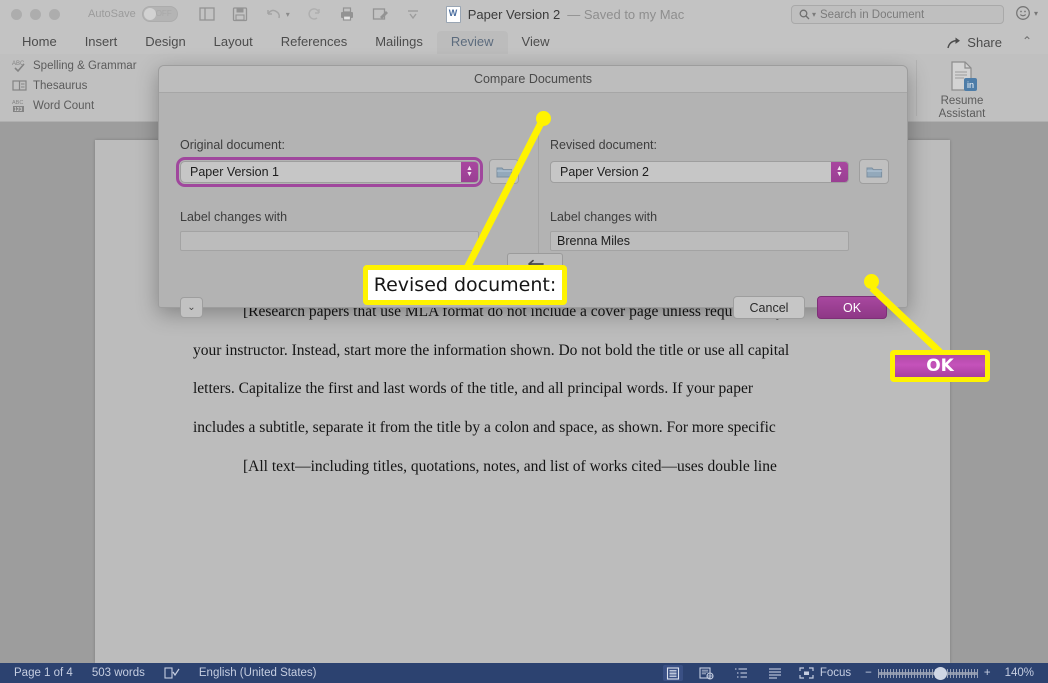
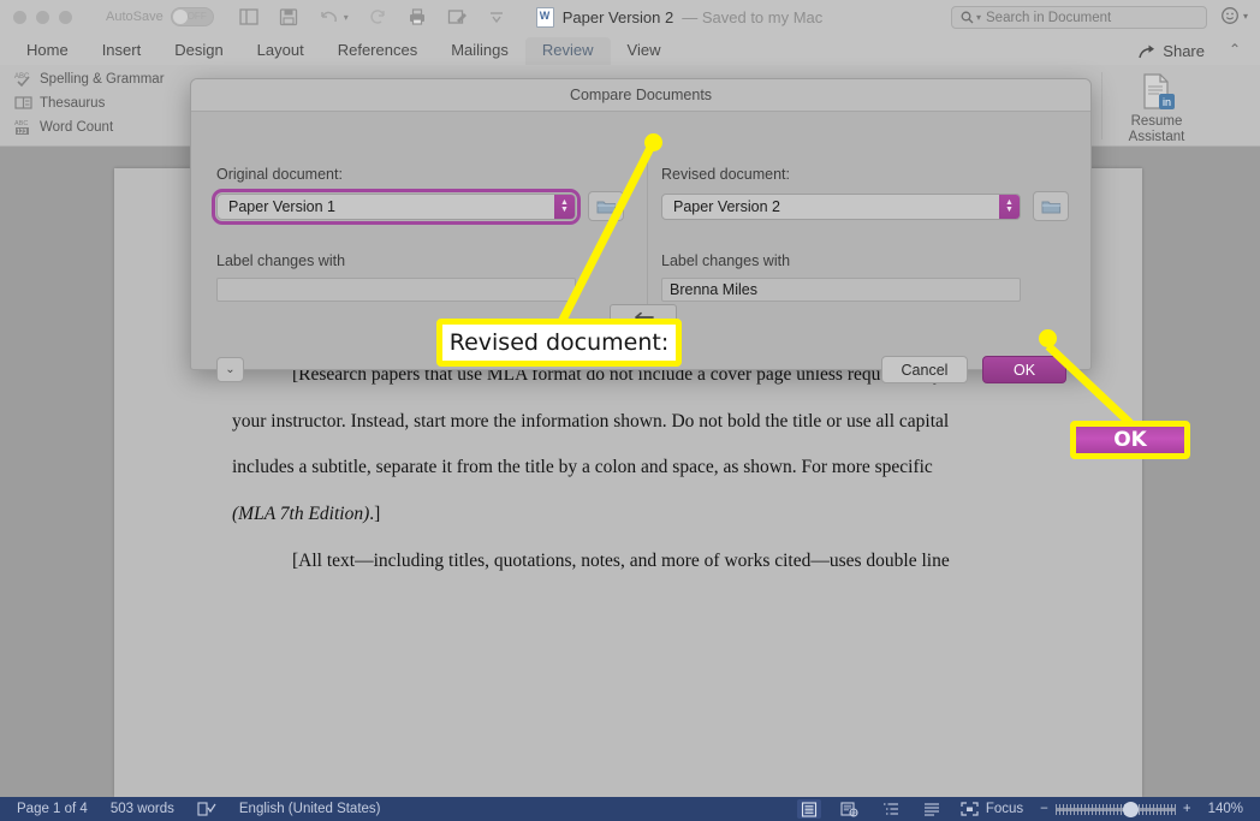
  AutoSave
  OFF
  ▾
  Paper Version 2
  — Saved to my Mac
  ▾
  Search in Document
  ▾
  Home
  Insert
  Design
  Layout
  References
  Mailings
  Review
  View
  Share
  ⌃
  Spelling & Grammar
  Thesaurus
  Word Count
  in
  Resume Assistant
  [Research papers that use MLA format do not include a cover page unless requ
  your instructor. Instead, start more the information shown. Do not bold the title or use all capital
- letters. Capitalize the first and last words of the title, and all principal words. If your paper
  includes a subtitle, separate it from the title by a colon and space, as shown. For more specific
+ (MLA 7th Edition).]
- [All text—including titles, quotations, notes, and list of works cited—uses double line
+ [All text—including titles, quotations, notes, and more of works cited—uses double line
  Compare Documents
  Original document:
  Paper Version 1
  Label changes with
  Revised document:
  Paper Version 2
  Label changes with
  Brenna Miles
  ⌄
  Cancel
  OK
  Revised document:
  OK
  Page 1 of 4
  503 words
  English (United States)
  Focus
  −
  +
  140%
